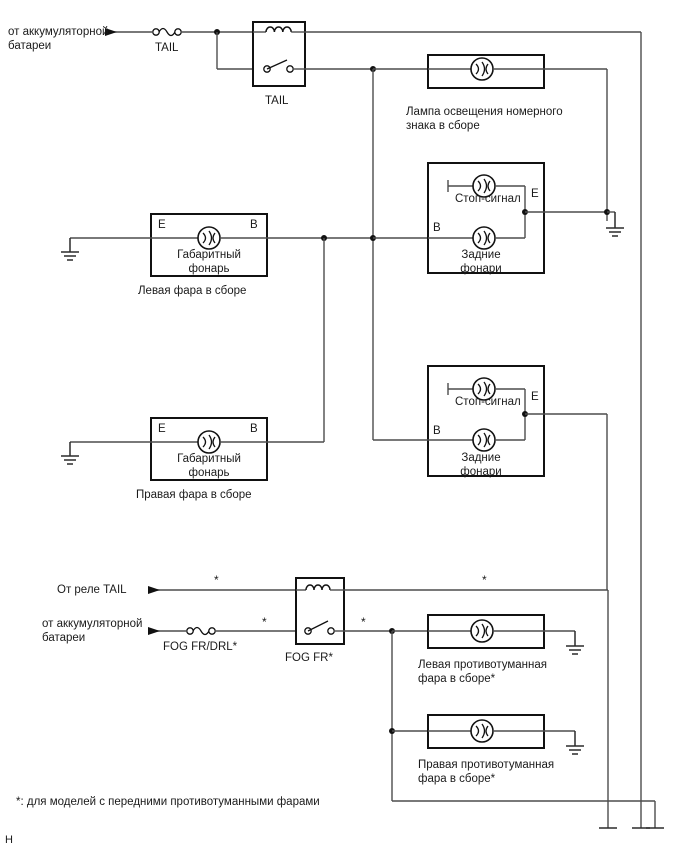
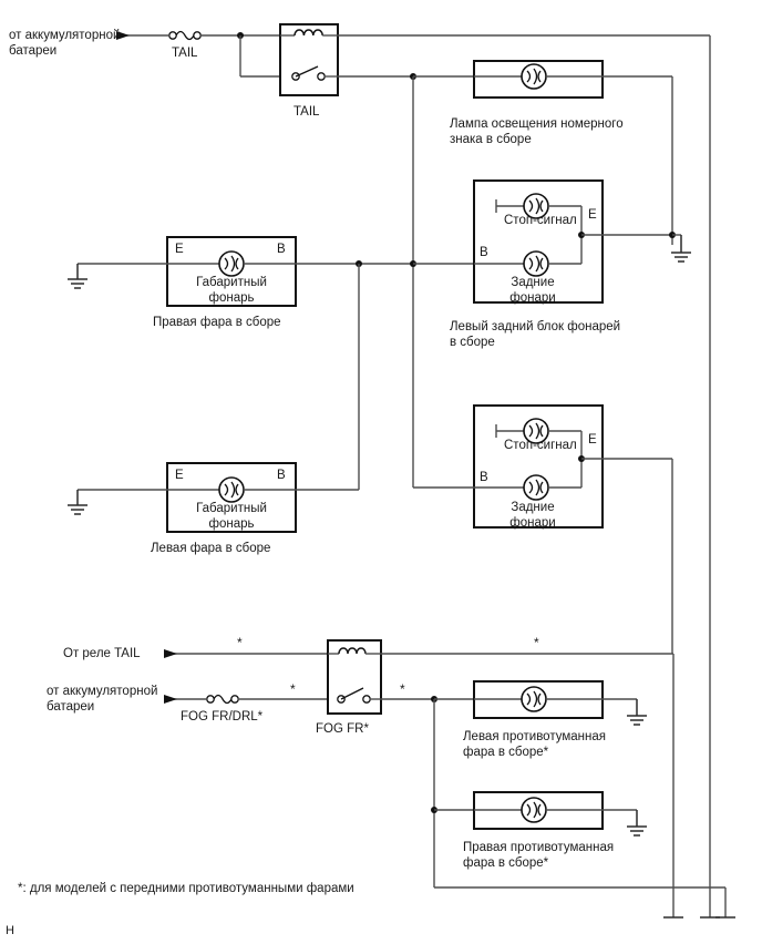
  от аккумуляторной
  батареи
  TAIL
  TAIL
  Лампа освещения номерного
  знака в сборе
  Стоп-сигнал
  E
  B
  Задние
  фонари
+ Левый задний блок фонарей
+ в сборе
  E
  B
  Габаритный
  фонарь
- Левая фара в сборе
+ Правая фара в сборе
  E
  B
  Габаритный
  фонарь
- Правая фара в сборе
+ Левая фара в сборе
  Стоп-сигнал
  E
  B
  Задние
  фонари
  От реле TAIL
  от аккумуляторной
  батареи
  FOG FR/DRL*
  FOG FR*
  *
  *
  *
  *
  Левая противотуманная
  фара в сборе*
  Правая противотуманная
  фара в сборе*
  *: для моделей с передними противотуманными фарами
  H
